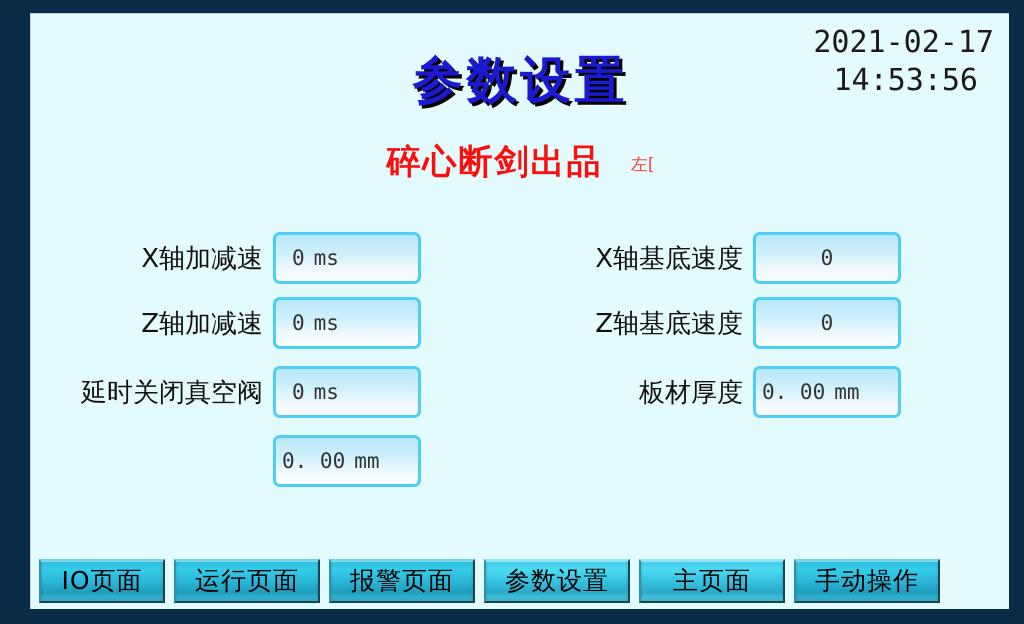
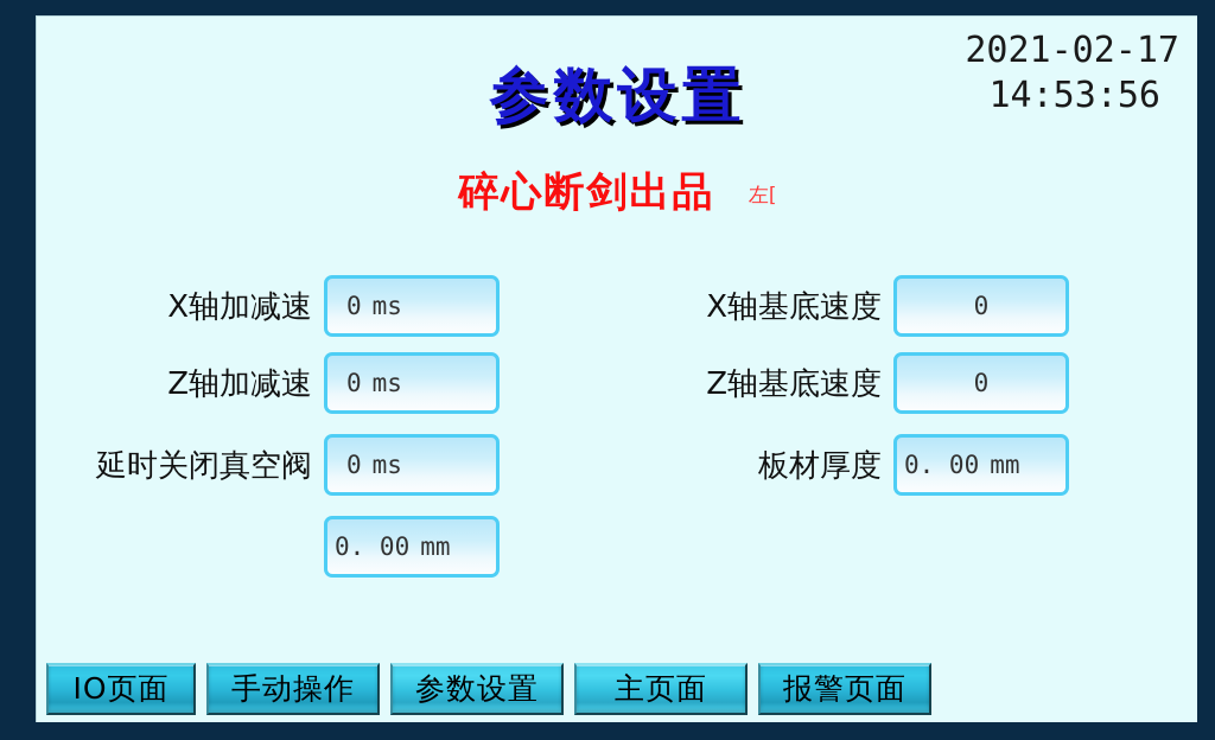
  2021-02-17
  14:53:56
  参数设置
  碎心断剑出品 左[
  X轴加减速
  0
  ms
  Z轴加减速
  0
  ms
  延时关闭真空阀
  0
  ms
  0. 00
  mm
  X轴基底速度
  0
  Z轴基底速度
  0
  板材厚度
  0. 00
  mm
  IO页面
- 运行页面
- 报警页面
+ 手动操作
  参数设置
  主页面
- 手动操作
+ 报警页面
